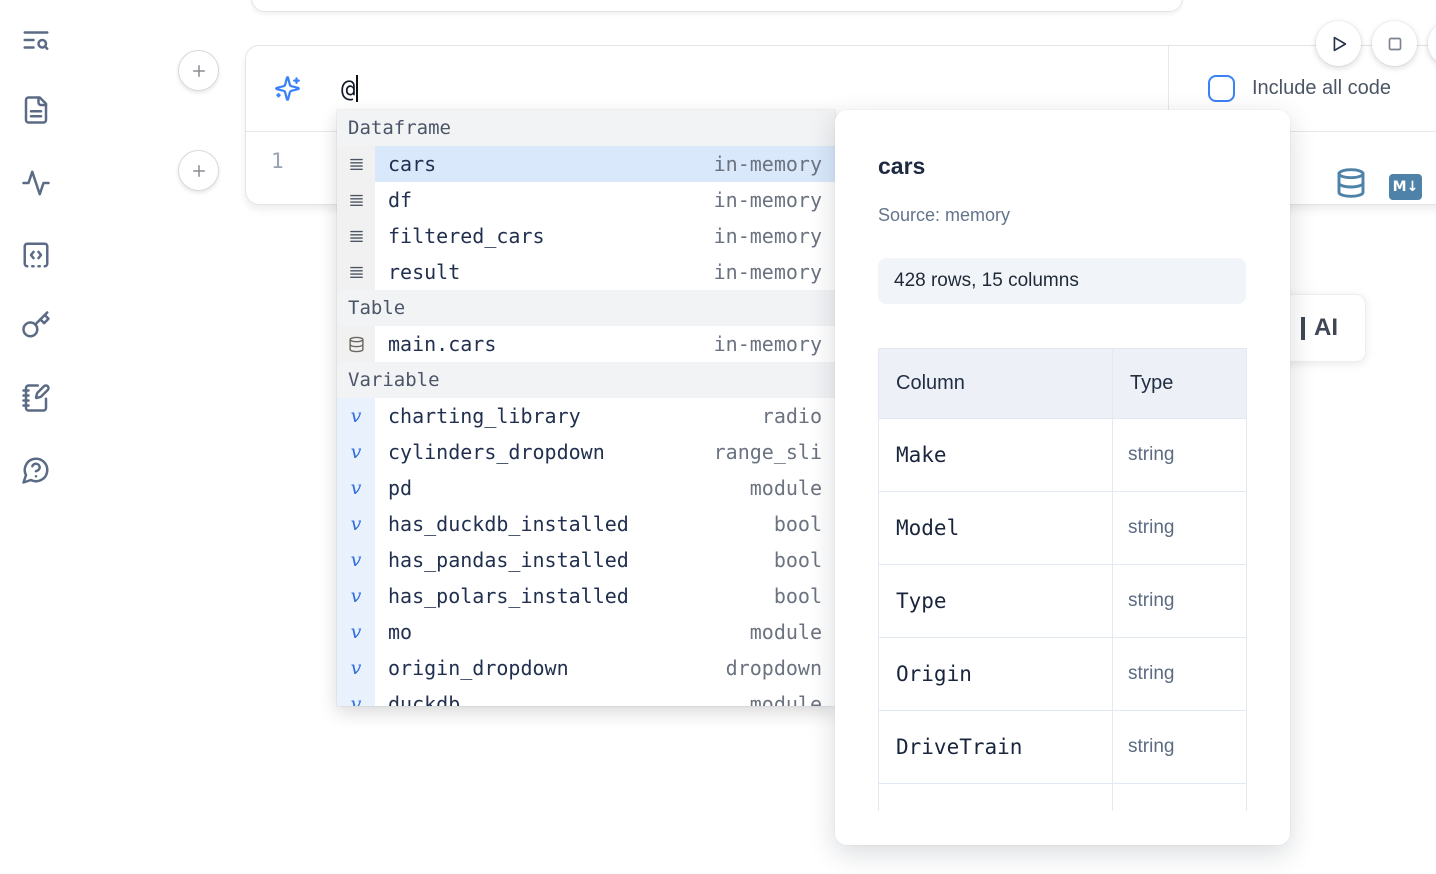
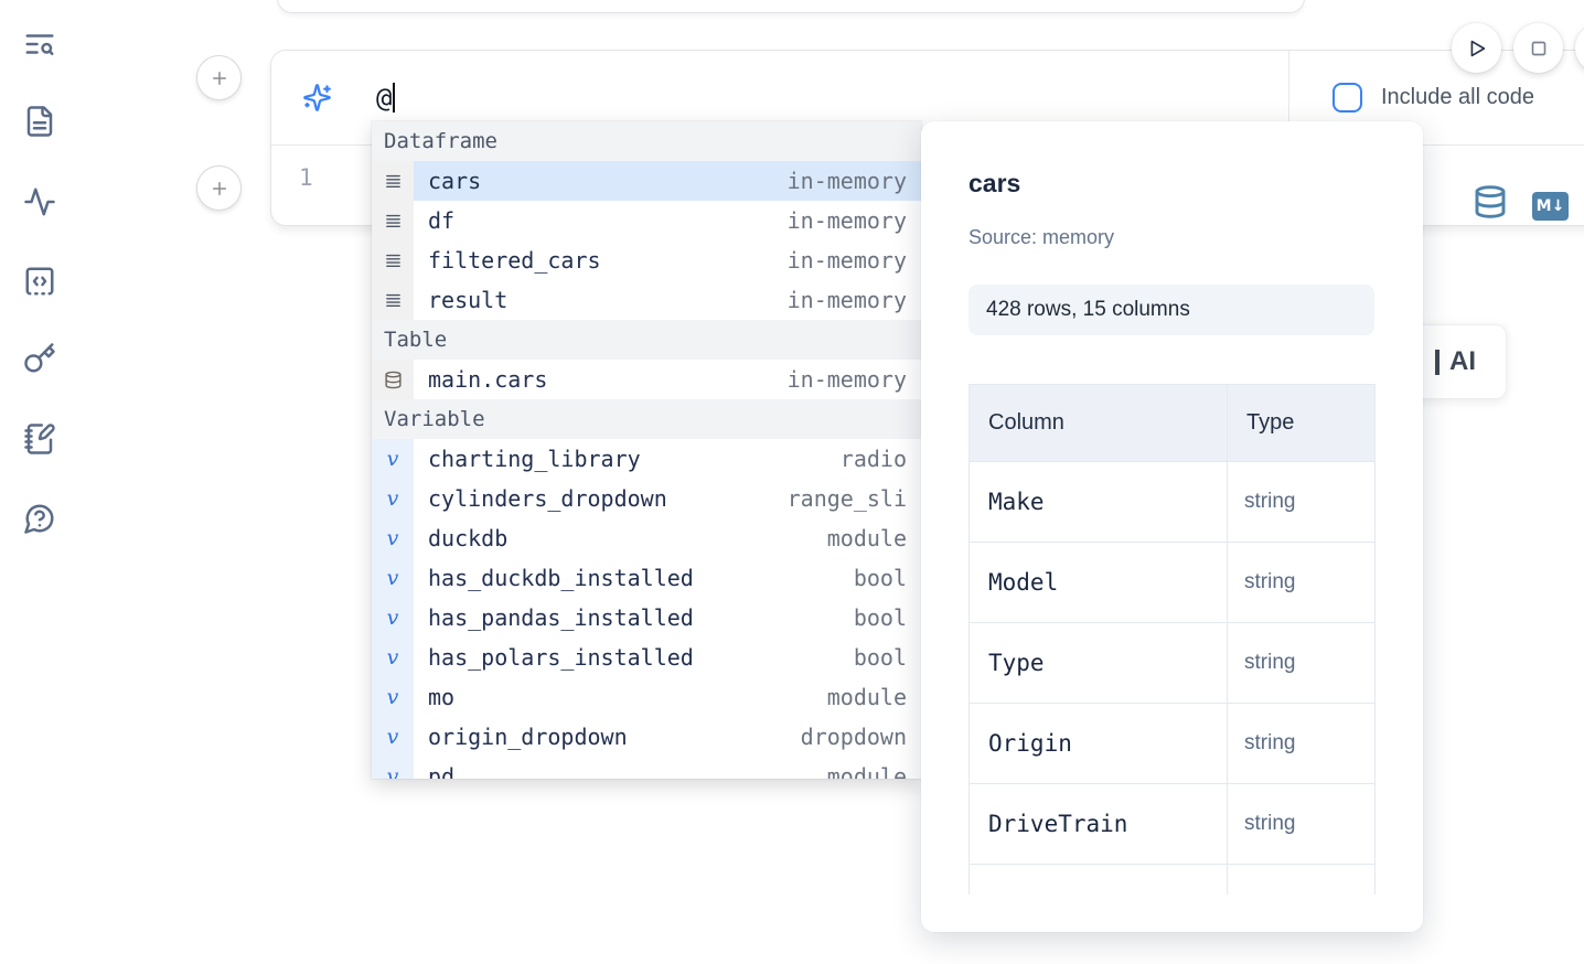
  @
  Include all code
  1
  M↓
  AI
  Dataframe
  cars
  in-memory
  df
  in-memory
  filtered_cars
  in-memory
  result
  in-memory
  Table
  main.cars
  in-memory
  Variable
  v
  charting_library
  radio
  v
  cylinders_dropdown
  range_sli
  v
- pd
+ duckdb
  module
  v
  has_duckdb_installed
  bool
  v
  has_pandas_installed
  bool
  v
  has_polars_installed
  bool
  v
  mo
  module
  v
  origin_dropdown
  dropdown
  v
- duckdb
+ pd
  module
  cars
  Source: memory
  428 rows, 15 columns
  Column	Type
  Make	string
  Model	string
  Type	string
  Origin	string
  DriveTrain	string
